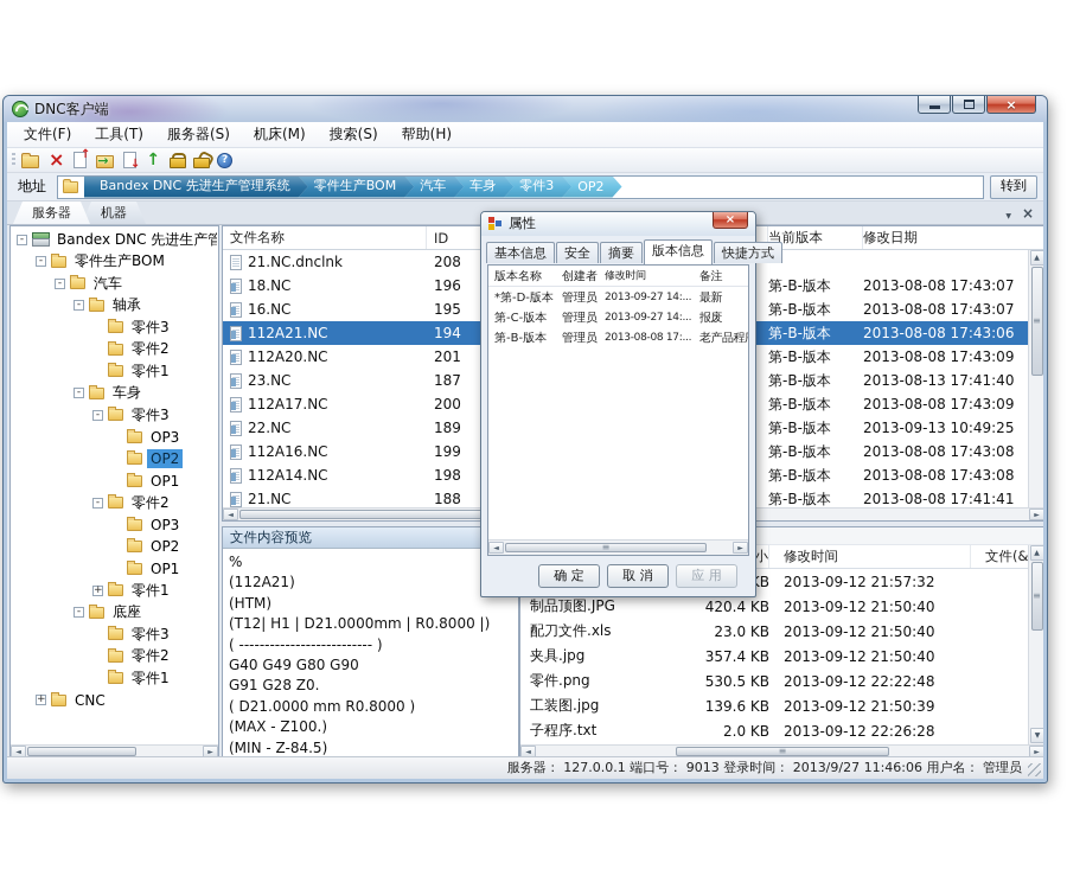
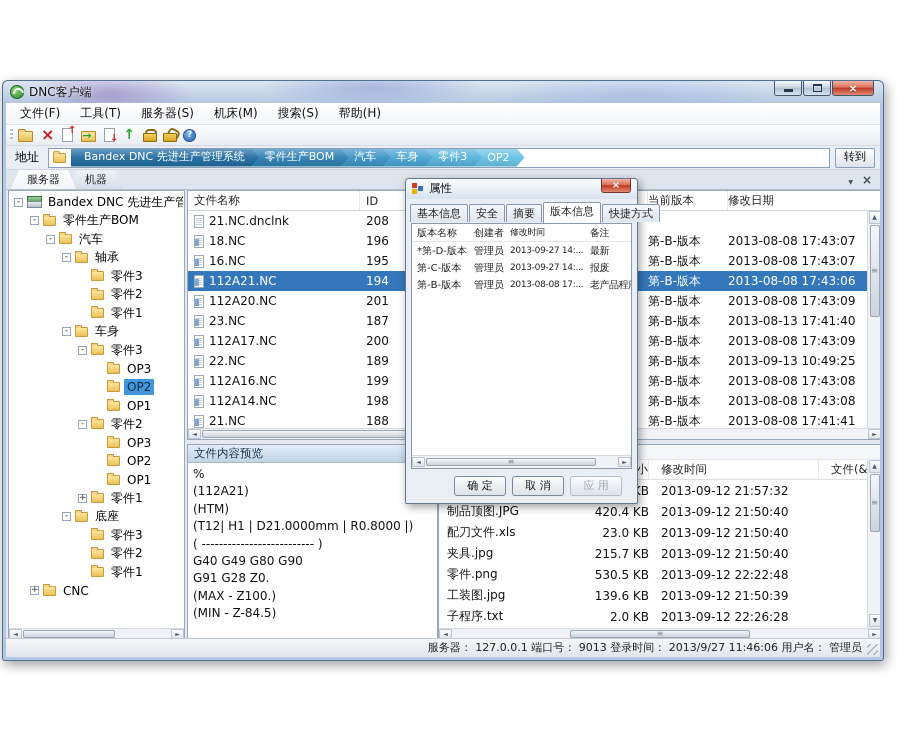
  DNC客户端
  文件(F)
  工具(T)
  服务器(S)
  机床(M)
  搜索(S)
  帮助(H)
  地址
  Bandex DNC 先进生产管理系统
  零件生产BOM
  汽车
  车身
  零件3
  OP2
  转到
  服务器
  机器
  Bandex DNC 先进生产管
  零件生产BOM
  汽车
  轴承
  零件3
  零件2
  零件1
  车身
  零件3
  OP3
  OP2
  OP1
  零件2
  OP3
  OP2
  OP1
  零件1
  底座
  零件3
  零件2
  零件1
  CNC
  文件名称
  ID
  当前版本
  修改日期
  21.NC.dnclnk
  208
  18.NC
  196
  第-B-版本
  2013-08-08 17:43:07
  16.NC
  195
  第-B-版本
  2013-08-08 17:43:07
  112A21.NC
  194
  第-B-版本
  2013-08-08 17:43:06
  112A20.NC
  201
  第-B-版本
  2013-08-08 17:43:09
  23.NC
  187
  第-B-版本
  2013-08-13 17:41:40
  112A17.NC
  200
  第-B-版本
  2013-08-08 17:43:09
  22.NC
  189
  第-B-版本
  2013-09-13 10:49:25
  112A16.NC
  199
  第-B-版本
  2013-08-08 17:43:08
  112A14.NC
  198
  第-B-版本
  2013-08-08 17:43:08
  21.NC
  188
  第-B-版本
  2013-08-08 17:41:41
  文件内容预览
  %
  (112A21)
  (HTM)
  (T12| H1 | D21.0000mm | R0.8000 |)
  ( -------------------------- )
  G40 G49 G80 G90
  G91 G28 Z0.
- ( D21.0000 mm R0.8000 )
  (MAX - Z100.)
  (MIN - Z-84.5)
  修改时间
  文件(&
  2013-09-12 21:57:32
  制品顶图.JPG
  420.4 KB
  2013-09-12 21:50:40
  配刀文件.xls
  23.0 KB
  2013-09-12 21:50:40
  夹具.jpg
- 357.4 KB
+ 215.7 KB
  2013-09-12 21:50:40
  零件.png
  530.5 KB
  2013-09-12 22:22:48
  工装图.jpg
  139.6 KB
  2013-09-12 21:50:39
  子程序.txt
  2.0 KB
  2013-09-12 22:26:28
  服务器： 127.0.0.1 端口号： 9013 登录时间： 2013/9/27 11:46:06 用户名： 管理员
  属性
  基本信息
  安全
  摘要
  版本信息
  快捷方式
  版本名称
  创建者
  修改时间
  备注
  *第-D-版本
  管理员
  2013-09-27 14:...
  最新
  第-C-版本
  管理员
  2013-09-27 14:...
  报废
  第-B-版本
  管理员
  2013-08-08 17:...
  老产品程
  确 定
  取 消
  应 用
